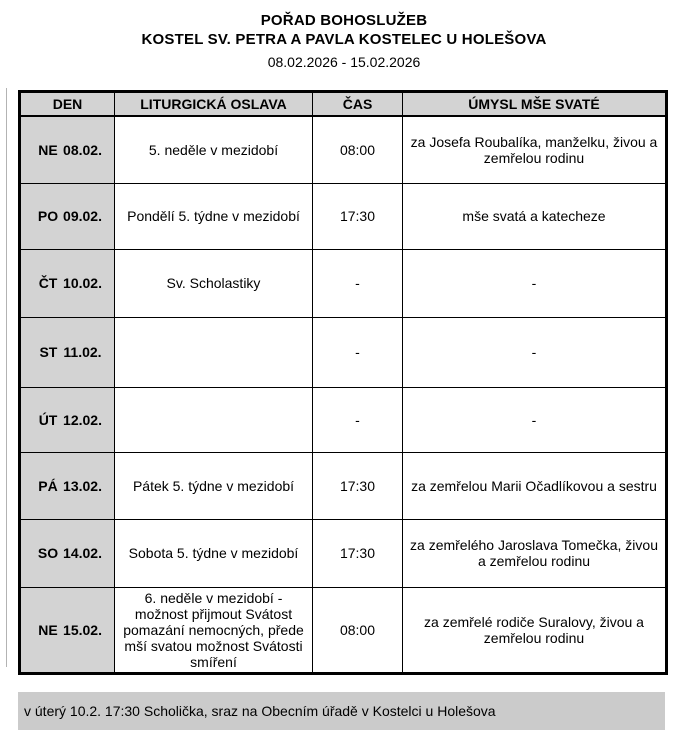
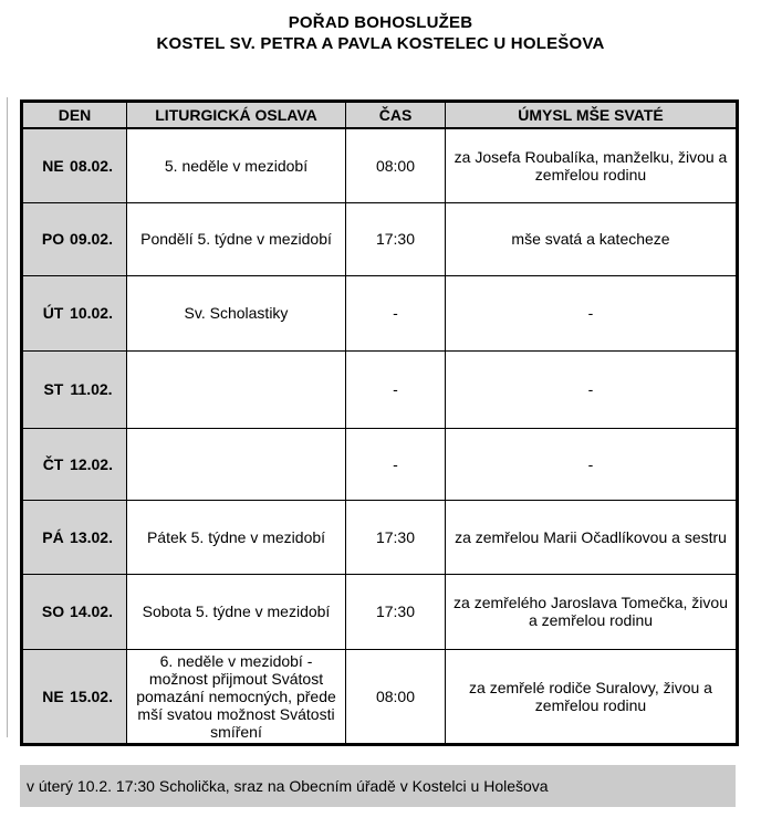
  POŘAD BOHOSLUŽEB
  KOSTEL SV. PETRA A PAVLA KOSTELEC U HOLEŠOVA
- 08.02.2026 - 15.02.2026
  DEN	LITURGICKÁ OSLAVA	ČAS	ÚMYSL MŠE SVATÉ
  NE 08.02.	5. neděle v mezidobí	08:00	za Josefa Roubalíka, manželku, živou a zemřelou rodinu
  PO 09.02.	Pondělí 5. týdne v mezidobí	17:30	mše svatá a katecheze
- ČT 10.02.	Sv. Scholastiky	-	-
+ ÚT 10.02.	Sv. Scholastiky	-	-
  ST 11.02.		-	-
- ÚT 12.02.		-	-
+ ČT 12.02.		-	-
  PÁ 13.02.	Pátek 5. týdne v mezidobí	17:30	za zemřelou Marii Očadlíkovou a sestru
  SO 14.02.	Sobota 5. týdne v mezidobí	17:30	za zemřelého Jaroslava Tomečka, živou a zemřelou rodinu
  NE 15.02.	6. neděle v mezidobí - možnost přijmout Svátost pomazání nemocných, přede mší svatou možnost Svátosti smíření	08:00	za zemřelé rodiče Suralovy, živou a zemřelou rodinu
  v úterý 10.2. 17:30 Scholička, sraz na Obecním úřadě v Kostelci u Holešova
